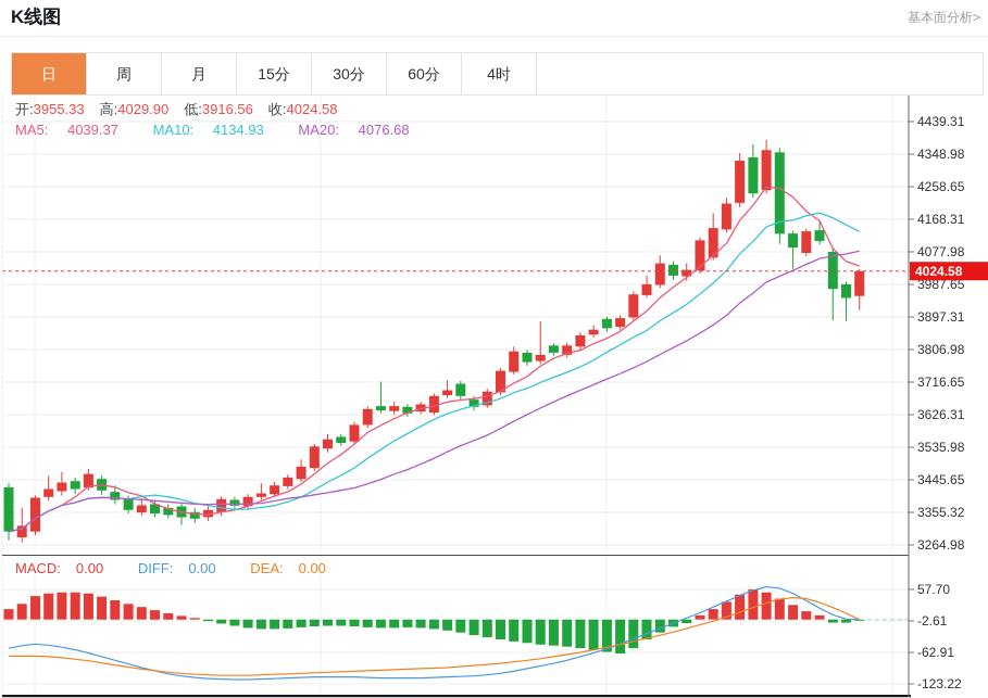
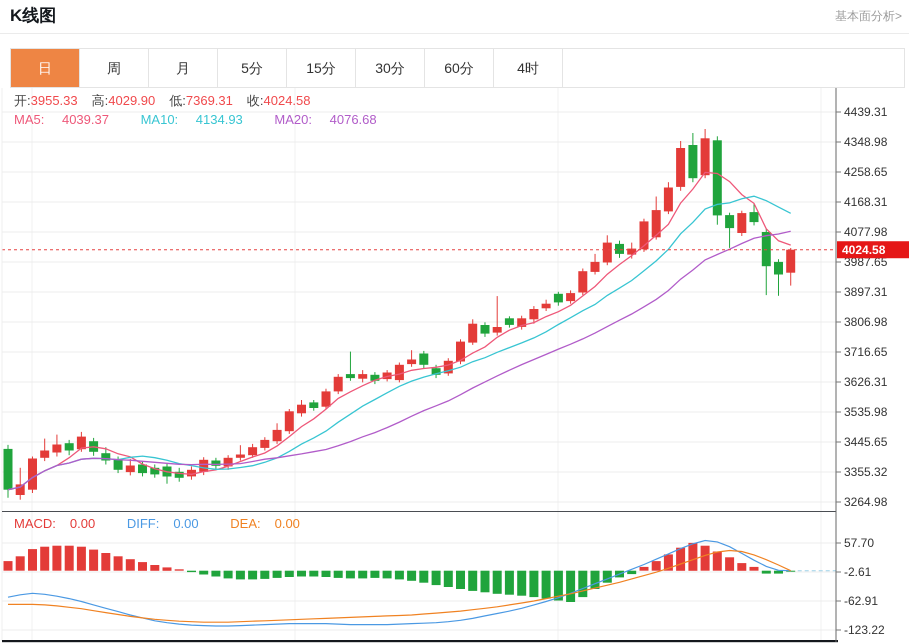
  K线图
  基本面分析>
  日
  周
  月
+ 5分
  15分
  30分
  60分
  4时
  4439.31
  4348.98
  4258.65
  4168.31
  4077.98
  3987.65
  3897.31
  3806.98
  3716.65
  3626.31
  3535.98
  3445.65
  3355.32
  3264.98
  57.70
  -2.61
  -62.91
  -123.22
  4024.58
- 开:3955.33 高:4029.90 低:3916.56 收:4024.58
+ 开:3955.33 高:4029.90 低:7369.31 收:4024.58
  MA5: 4039.37 MA10: 4134.93 MA20: 4076.68
  MACD: 0.00 DIFF: 0.00 DEA: 0.00
